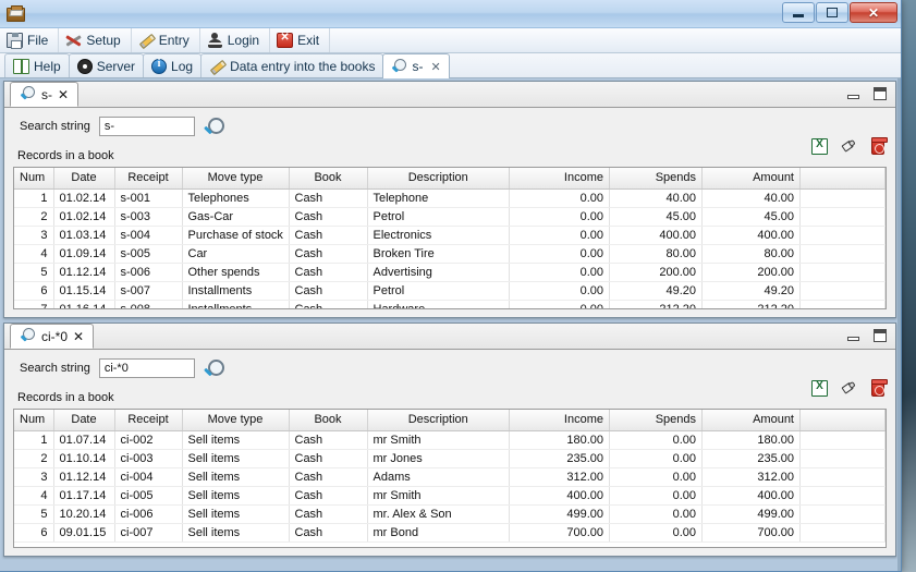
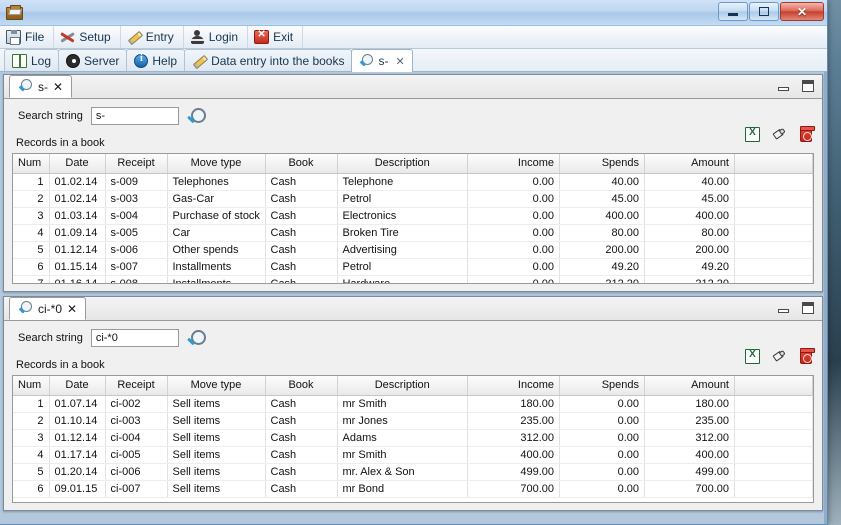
  ✕
  File
  Setup
  Entry
  Login
  Exit
- Help
+ Log
  Server
- Log
+ Help
  Data entry into the books
  s-
  ✕
  s-
  ✕
  Search string
  s-
  Records in a book
  Num	Date	Receipt	Move type	Book	Description	Income	Spends	Amount
- 1	01.02.14	s-001	Telephones	Cash	Telephone	0.00	40.00	40.00
+ 1	01.02.14	s-009	Telephones	Cash	Telephone	0.00	40.00	40.00
  2	01.02.14	s-003	Gas-Car	Cash	Petrol	0.00	45.00	45.00
  3	01.03.14	s-004	Purchase of stock	Cash	Electronics	0.00	400.00	400.00
  4	01.09.14	s-005	Car	Cash	Broken Tire	0.00	80.00	80.00
  5	01.12.14	s-006	Other spends	Cash	Advertising	0.00	200.00	200.00
  6	01.15.14	s-007	Installments	Cash	Petrol	0.00	49.20	49.20
  7	01.16.14	s-008	Installments	Cash	Hardware	0.00	212.20	212.20
  ci-*0
  ✕
  Search string
  ci-*0
  Records in a book
  Num	Date	Receipt	Move type	Book	Description	Income	Spends	Amount
  1	01.07.14	ci-002	Sell items	Cash	mr Smith	180.00	0.00	180.00
  2	01.10.14	ci-003	Sell items	Cash	mr Jones	235.00	0.00	235.00
  3	01.12.14	ci-004	Sell items	Cash	Adams	312.00	0.00	312.00
  4	01.17.14	ci-005	Sell items	Cash	mr Smith	400.00	0.00	400.00
- 5	10.20.14	ci-006	Sell items	Cash	mr. Alex & Son	499.00	0.00	499.00
+ 5	01.20.14	ci-006	Sell items	Cash	mr. Alex & Son	499.00	0.00	499.00
  6	09.01.15	ci-007	Sell items	Cash	mr Bond	700.00	0.00	700.00
